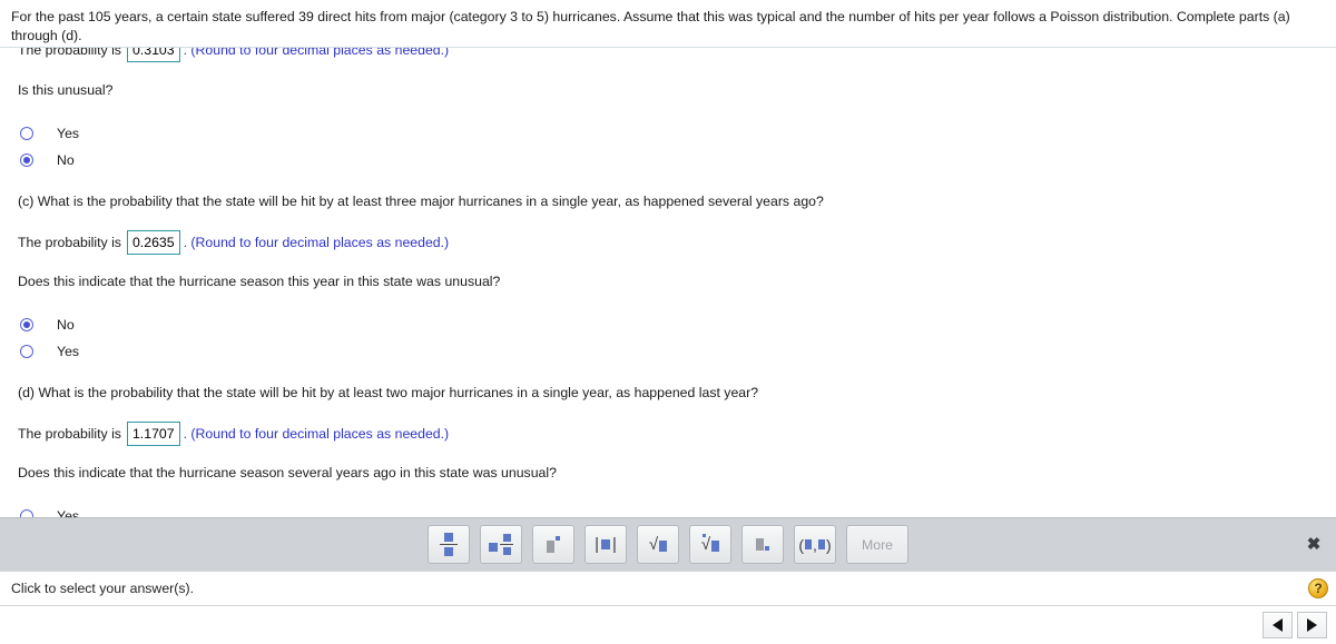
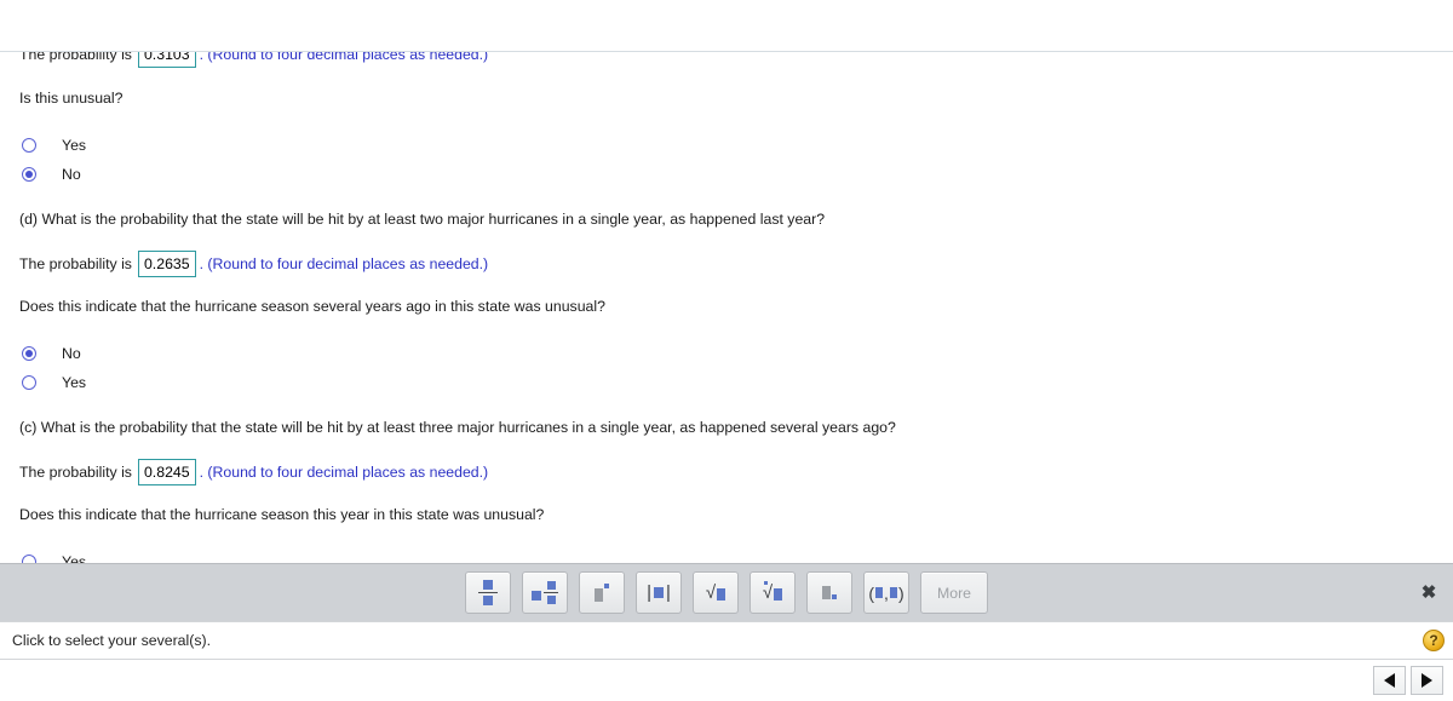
- For the past 105 years, a certain state suffered 39 direct hits from major (category 3 to 5) hurricanes. Assume that this was typical and the number of hits per year follows a Poisson distribution. Complete parts (a) through (d).
  The probability is
  0.3103
  . (Round to four decimal places as needed.)
  Is this unusual?
  Yes
  No
- (c) What is the probability that the state will be hit by at least three major hurricanes in a single year, as happened several years ago?
+ (d) What is the probability that the state will be hit by at least two major hurricanes in a single year, as happened last year?
  The probability is
  0.2635
  . (Round to four decimal places as needed.)
- Does this indicate that the hurricane season this year in this state was unusual?
+ Does this indicate that the hurricane season several years ago in this state was unusual?
  No
  Yes
- (d) What is the probability that the state will be hit by at least two major hurricanes in a single year, as happened last year?
+ (c) What is the probability that the state will be hit by at least three major hurricanes in a single year, as happened several years ago?
  The probability is
- 1.1707
+ 0.8245
  . (Round to four decimal places as needed.)
- Does this indicate that the hurricane season several years ago in this state was unusual?
+ Does this indicate that the hurricane season this year in this state was unusual?
  Yes
  |
  |
  √
  √
  (
  ,
  )
  More
  ✖
- Click to select your answer(s).
+ Click to select your several(s).
  ?
